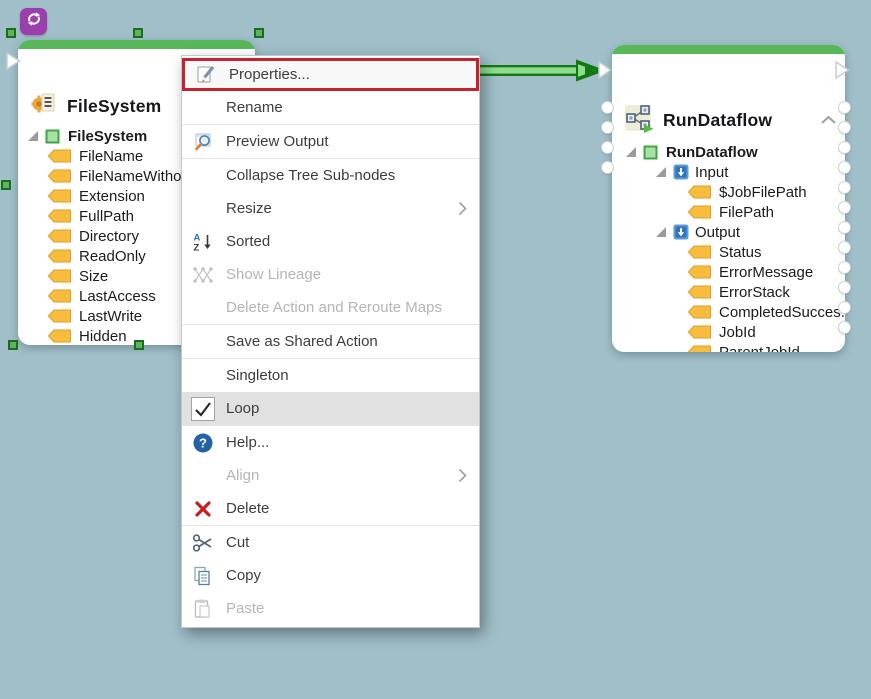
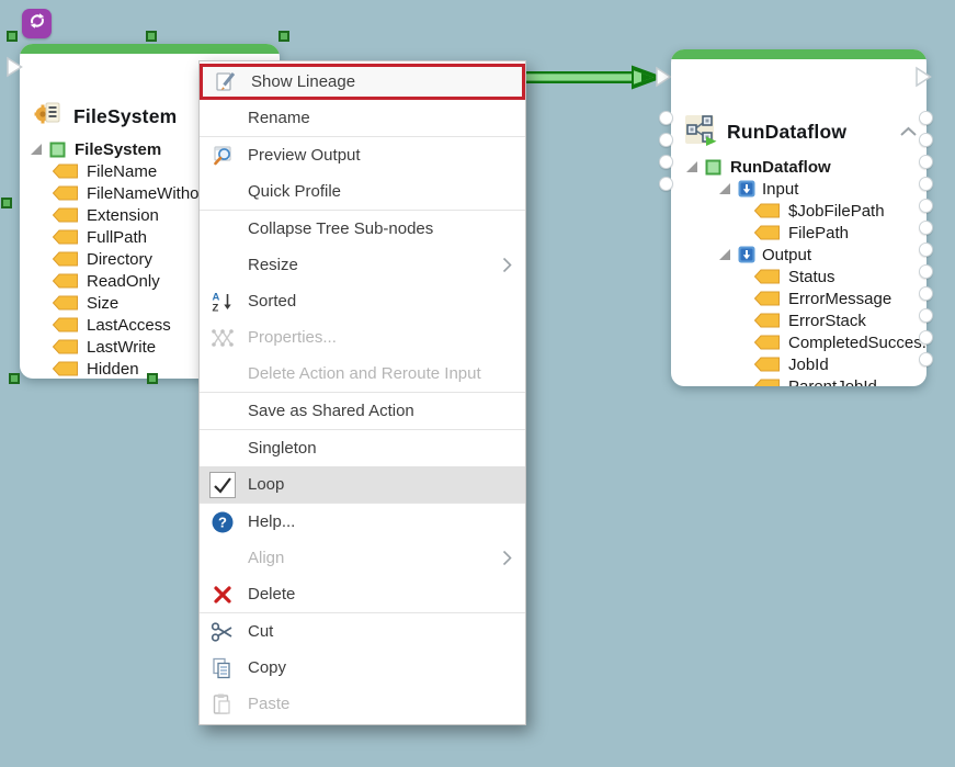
  FileSystem
  FileSystem
  FileName
  FileNameWitho
  Extension
  FullPath
  Directory
  ReadOnly
  Size
  LastAccess
  LastWrite
  Hidden
  RunDataflow
  RunDataflow
  Input
  $JobFilePath
  FilePath
  Output
  Status
  ErrorMessage
  ErrorStack
  CompletedSucces
  JobId
- Properties...
+ Show Lineage
  Rename
  Preview Output
+ Quick Profile
  Collapse Tree Sub-nodes
  Resize
  A
  Z
  Sorted
- Show Lineage
+ Properties...
- Delete Action and Reroute Maps
+ Delete Action and Reroute Input
  Save as Shared Action
  Singleton
  Loop
  ?
  Help...
  Align
  Delete
  Cut
  Copy
  Paste
